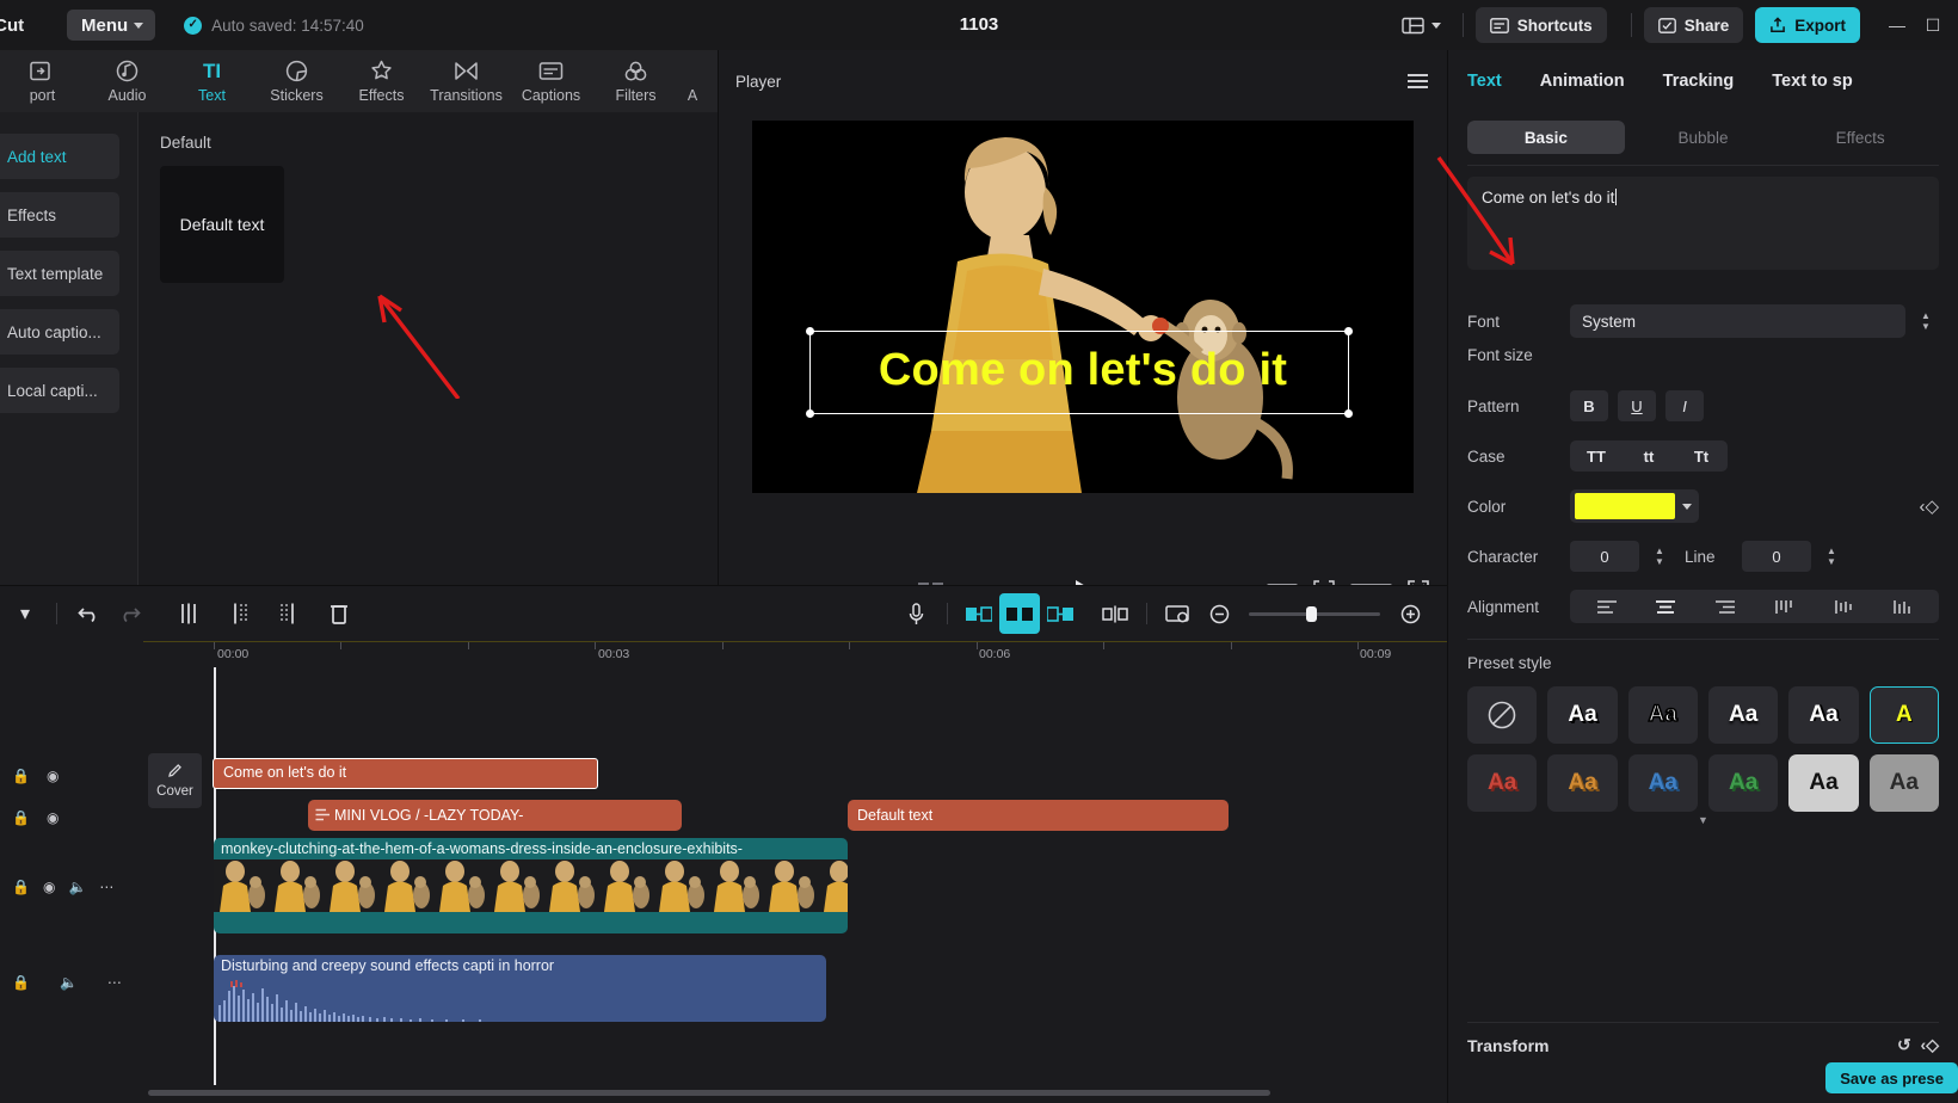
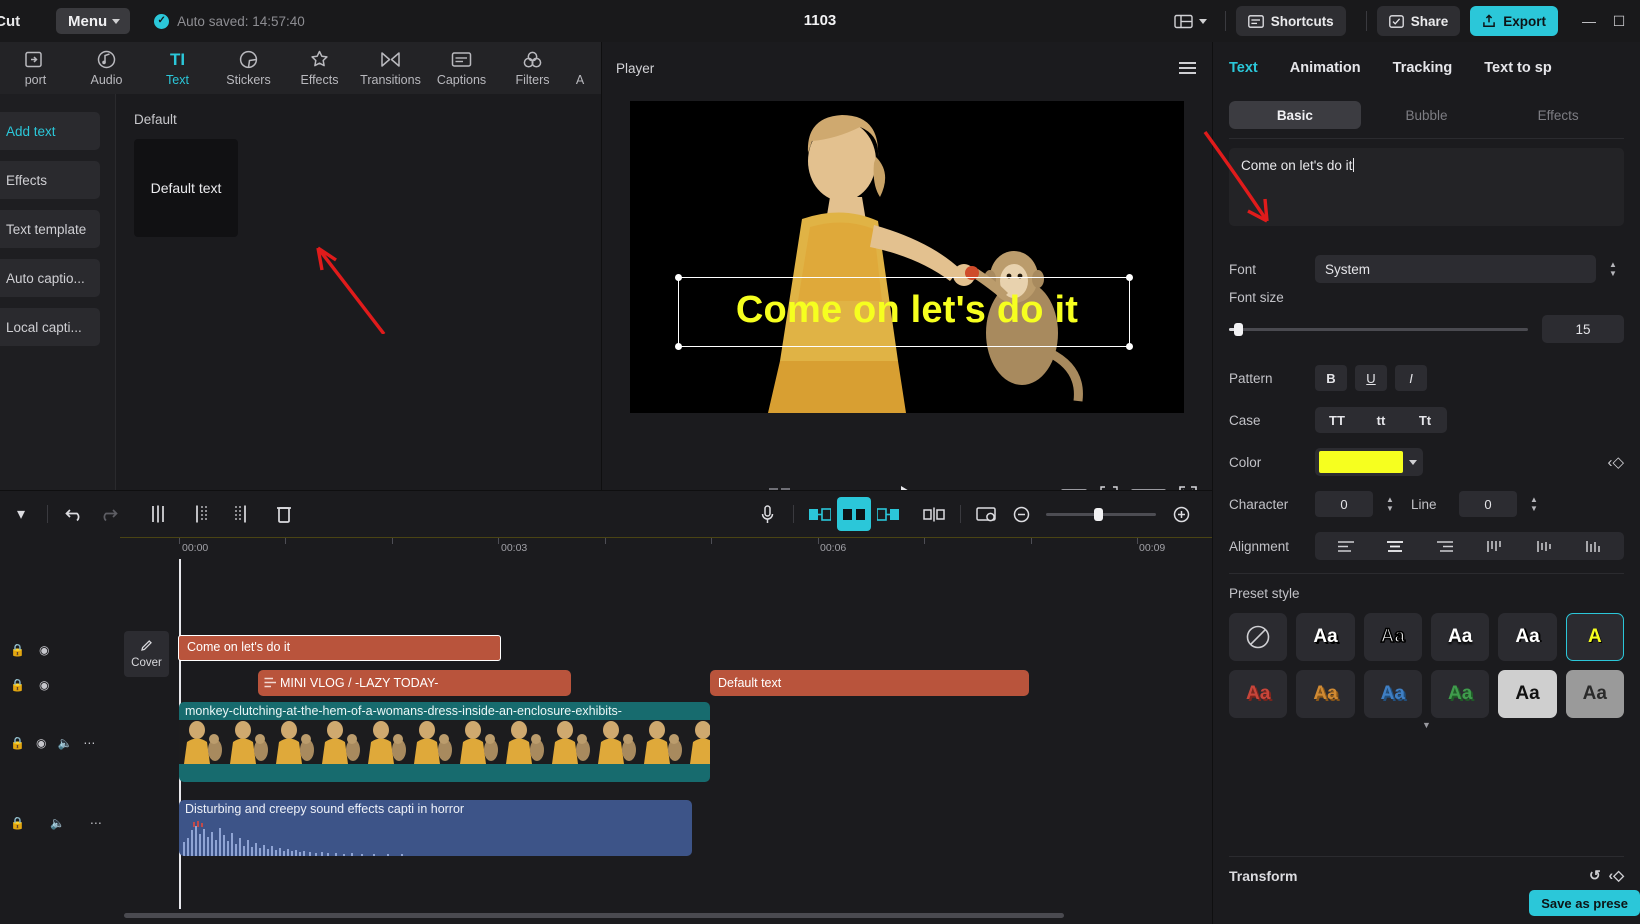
  Cut
  Menu
  ✓
  Auto saved: 14:57:40
  1103
  Shortcuts
  Share
  Export
  —
  ☐
  port
  Audio
  TI
  Text
  Stickers
  Effects
  Transitions
  Captions
  Filters
  A
  Add text
  Effects
  Text template
  Auto captio...
  Local capti...
  Default
  Default text
  Player
  Come on let's do it
  Text
  Animation
  Tracking
  Text to sp
  Basic
  Bubble
  Effects
  Come on let's do it
  Font
  System
  ▲
  ▼
  Font size
+ 15
  Pattern
  B
  U
  I
  Case
  TT
  tt
  Tt
  Color
  ‹◇
  Character
  0
  ▲
  ▼
  Line
  0
  ▲
  ▼
  Alignment
  Preset style
  Aa
  Aa
  Aa
  Aa
  A
  Aa
  Aa
  Aa
  Aa
  Aa
  Aa
  ▼
  Transform
  ↺ ‹◇
  Save as prese
  ▾
  00:00
  00:03
  00:06
  00:09
  🔒
  ◉
  🔒
  ◉
  🔒
  ◉
  🔈
  ⋯
  🔒
  🔈
  ⋯
  Cover
  Come on let's do it
  MINI VLOG / -LAZY TODAY-
  Default text
  monkey-clutching-at-the-hem-of-a-womans-dress-inside-an-enclosure-exhibits-
  Disturbing and creepy sound effects capti in horror
